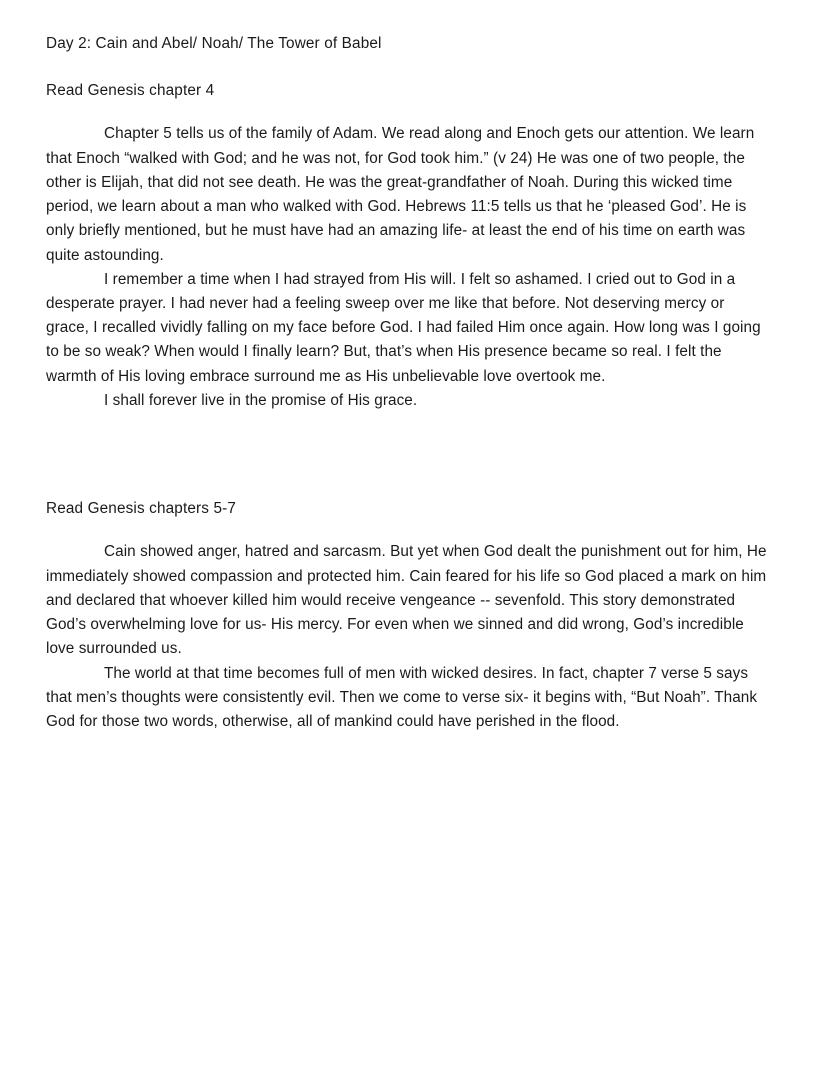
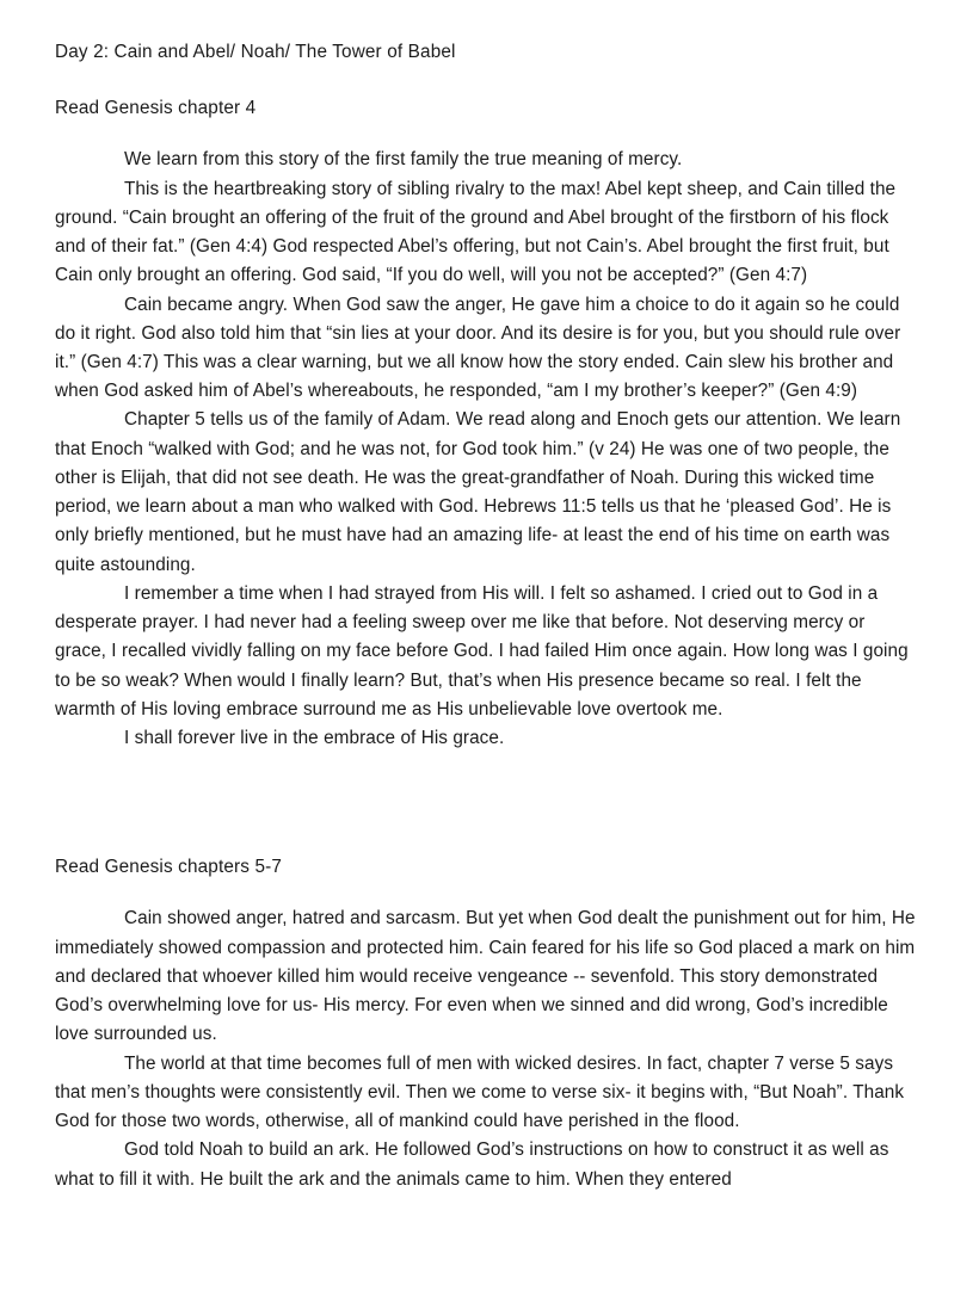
  Day 2: Cain and Abel/ Noah/ The Tower of Babel
  Read Genesis chapter 4
+ We learn from this story of the first family the true meaning of mercy.
+ This is the heartbreaking story of sibling rivalry to the max! Abel kept sheep, and Cain tilled the ground. “Cain brought an offering of the fruit of the ground and Abel brought of the firstborn of his flock and of their fat.” (Gen 4:4) God respected Abel’s offering, but not Cain’s. Abel brought the first fruit, but Cain only brought an offering. God said, “If you do well, will you not be accepted?” (Gen 4:7)
+ Cain became angry. When God saw the anger, He gave him a choice to do it again so he could do it right. God also told him that “sin lies at your door. And its desire is for you, but you should rule over it.” (Gen 4:7) This was a clear warning, but we all know how the story ended. Cain slew his brother and when God asked him of Abel’s whereabouts, he responded, “am I my brother’s keeper?” (Gen 4:9)
  Chapter 5 tells us of the family of Adam. We read along and Enoch gets our attention. We learn that Enoch “walked with God; and he was not, for God took him.” (v 24) He was one of two people, the other is Elijah, that did not see death. He was the great-grandfather of Noah. During this wicked time period, we learn about a man who walked with God. Hebrews 11:5 tells us that he ‘pleased God’. He is only briefly mentioned, but he must have had an amazing life- at least the end of his time on earth was quite astounding.
  I remember a time when I had strayed from His will. I felt so ashamed. I cried out to God in a desperate prayer. I had never had a feeling sweep over me like that before. Not deserving mercy or grace, I recalled vividly falling on my face before God. I had failed Him once again. How long was I going to be so weak? When would I finally learn? But, that’s when His presence became so real. I felt the warmth of His loving embrace surround me as His unbelievable love overtook me.
- I shall forever live in the promise of His grace.
+ I shall forever live in the embrace of His grace.
  Read Genesis chapters 5-7
  Cain showed anger, hatred and sarcasm. But yet when God dealt the punishment out for him, He immediately showed compassion and protected him. Cain feared for his life so God placed a mark on him and declared that whoever killed him would receive vengeance -- sevenfold. This story demonstrated God’s overwhelming love for us- His mercy. For even when we sinned and did wrong, God’s incredible love surrounded us.
  The world at that time becomes full of men with wicked desires. In fact, chapter 7 verse 5 says that men’s thoughts were consistently evil. Then we come to verse six- it begins with, “But Noah”. Thank God for those two words, otherwise, all of mankind could have perished in the flood.
+ God told Noah to build an ark. He followed God’s instructions on how to construct it as well as what to fill it with. He built the ark and the animals came to him. When they entered
